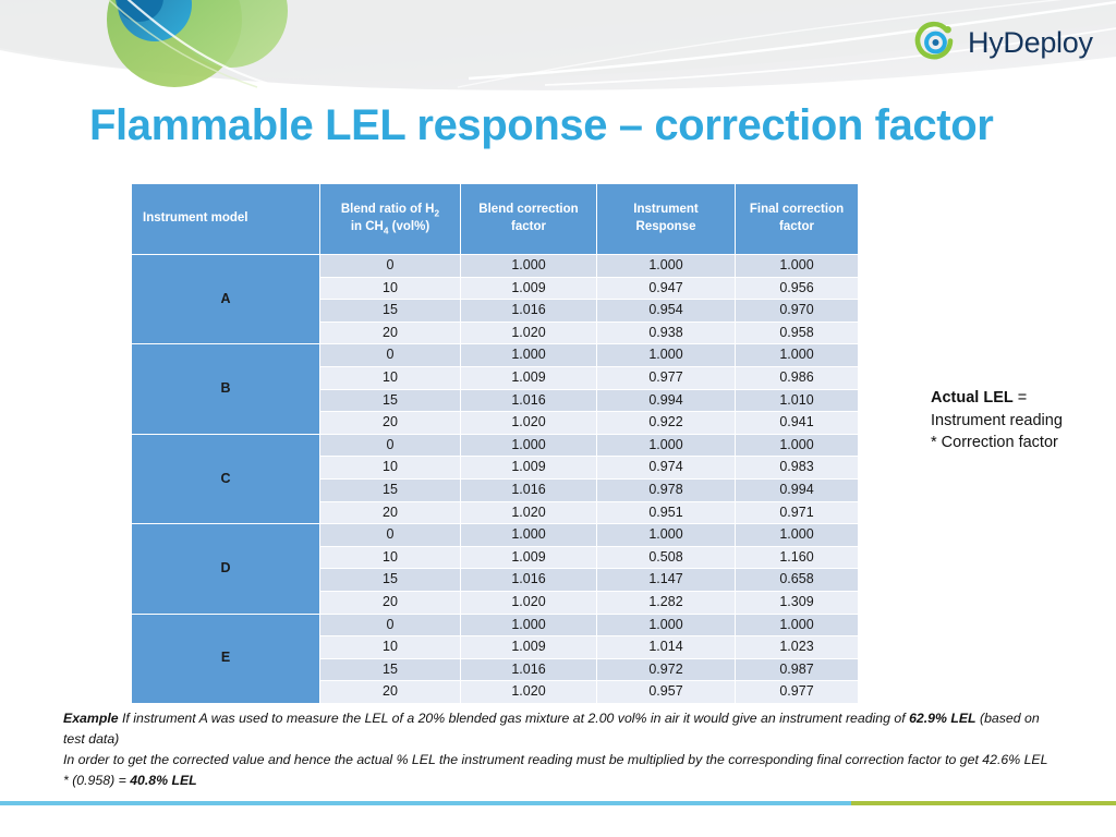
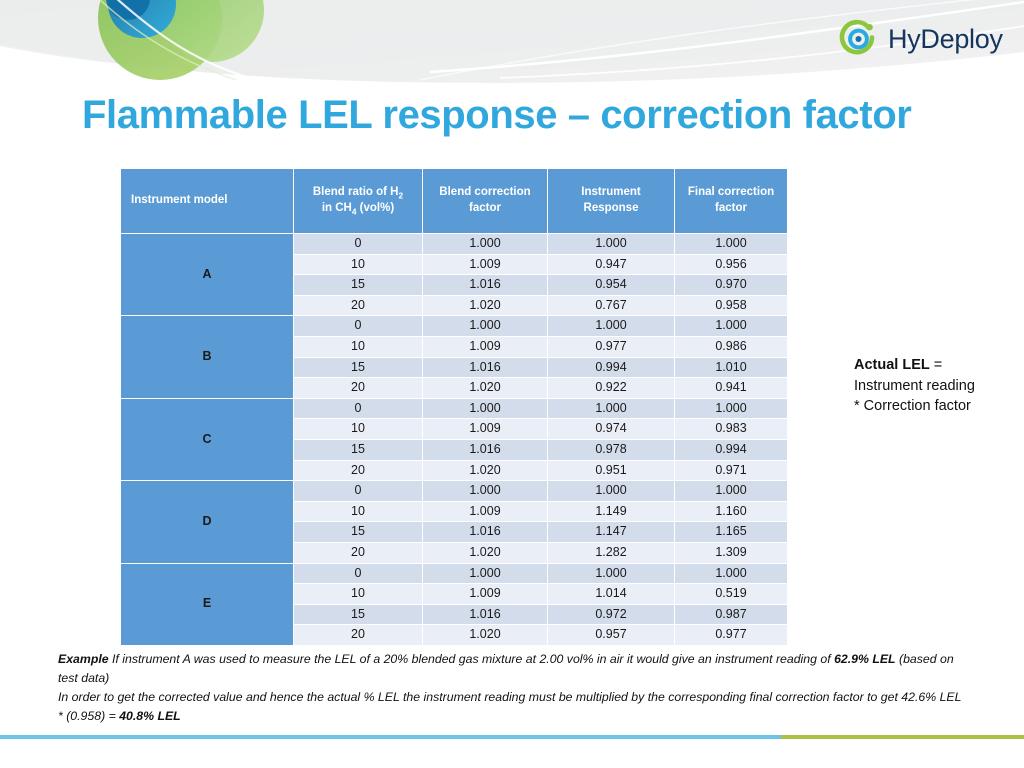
  HyDeploy
  Flammable LEL response – correction factor
  Instrument model	Blend ratio of H2 in CH4 (vol%)	Blend correction factor	Instrument Response	Final correction factor
  A	0	1.000	1.000	1.000
  10	1.009	0.947	0.956
  15	1.016	0.954	0.970
- 20	1.020	0.938	0.958
+ 20	1.020	0.767	0.958
  B	0	1.000	1.000	1.000
  10	1.009	0.977	0.986
  15	1.016	0.994	1.010
  20	1.020	0.922	0.941
  C	0	1.000	1.000	1.000
  10	1.009	0.974	0.983
  15	1.016	0.978	0.994
  20	1.020	0.951	0.971
  D	0	1.000	1.000	1.000
- 10	1.009	0.508	1.160
+ 10	1.009	1.149	1.160
- 15	1.016	1.147	0.658
+ 15	1.016	1.147	1.165
  20	1.020	1.282	1.309
  E	0	1.000	1.000	1.000
- 10	1.009	1.014	1.023
+ 10	1.009	1.014	0.519
  15	1.016	0.972	0.987
  20	1.020	0.957	0.977
  Actual LEL =
  Instrument reading
  * Correction factor
  Example If instrument A was used to measure the LEL of a 20% blended gas mixture at 2.00 vol% in air it would give an instrument reading of 62.9% LEL (based on test data)
  In order to get the corrected value and hence the actual % LEL the instrument reading must be multiplied by the corresponding final correction factor to get 42.6% LEL * (0.958) = 40.8% LEL
